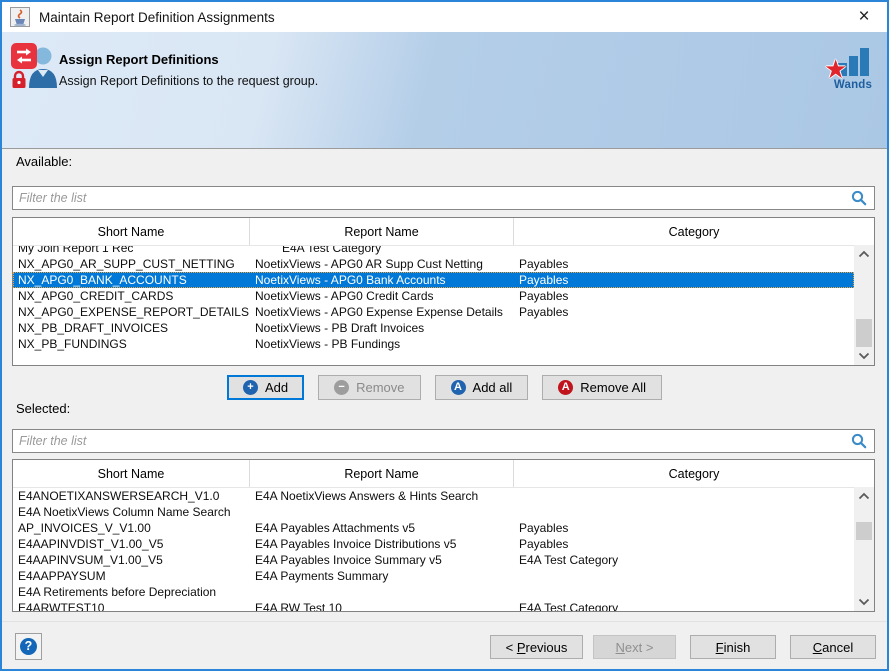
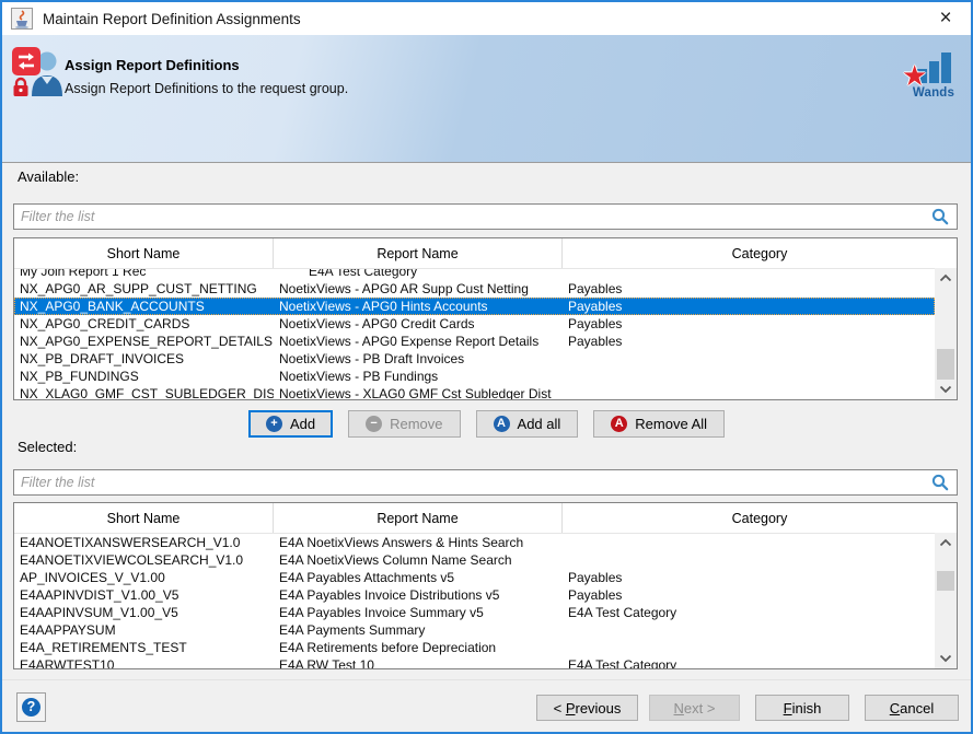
  Maintain Report Definition Assignments
  ×
  Assign Report Definitions
  Assign Report Definitions to the request group.
  ★
  Wands
  Available:
  Filter the list
  Short Name
  Report Name
  Category
  My Join Report 1 Rec
  E4A Test Category
  NX_APG0_AR_SUPP_CUST_NETTING
  NoetixViews - APG0 AR Supp Cust Netting
  Payables
  NX_APG0_BANK_ACCOUNTS
- NoetixViews - APG0 Bank Accounts
+ NoetixViews - APG0 Hints Accounts
  Payables
  NX_APG0_CREDIT_CARDS
  NoetixViews - APG0 Credit Cards
  Payables
  NX_APG0_EXPENSE_REPORT_DETAILS
- NoetixViews - APG0 Expense Expense Details
+ NoetixViews - APG0 Expense Report Details
  Payables
  NX_PB_DRAFT_INVOICES
  NoetixViews - PB Draft Invoices
  NX_PB_FUNDINGS
  NoetixViews - PB Fundings
+ NX_XLAG0_GMF_CST_SUBLEDGER_DIS
+ NoetixViews - XLAG0 GMF Cst Subledger Dist
  +
  Add
  −
  Remove
  A
  Add all
  A
  Remove All
  Selected:
  Filter the list
  Short Name
  Report Name
  Category
  E4ANOETIXANSWERSEARCH_V1.0
  E4A NoetixViews Answers & Hints Search
+ E4ANOETIXVIEWCOLSEARCH_V1.0
  E4A NoetixViews Column Name Search
  AP_INVOICES_V_V1.00
  E4A Payables Attachments v5
  Payables
  E4AAPINVDIST_V1.00_V5
  E4A Payables Invoice Distributions v5
  Payables
  E4AAPINVSUM_V1.00_V5
  E4A Payables Invoice Summary v5
  E4A Test Category
  E4AAPPAYSUM
  E4A Payments Summary
+ E4A_RETIREMENTS_TEST
  E4A Retirements before Depreciation
  E4ARWTEST10
  E4A RW Test 10
  E4A Test Category
  ?
  <
  P
  revious
  N
  ext >
  F
  inish
  C
  ancel
